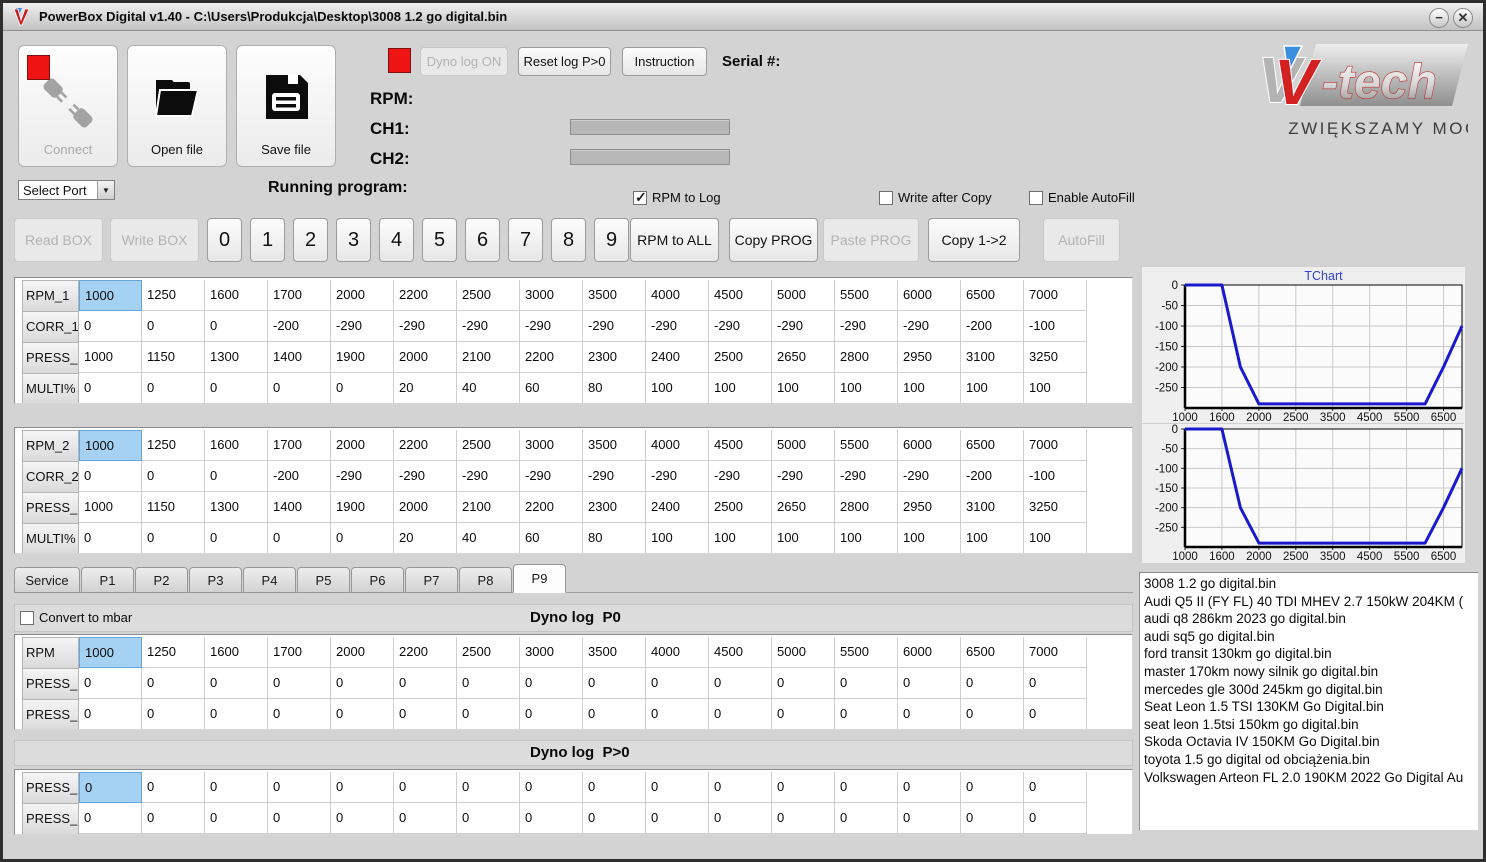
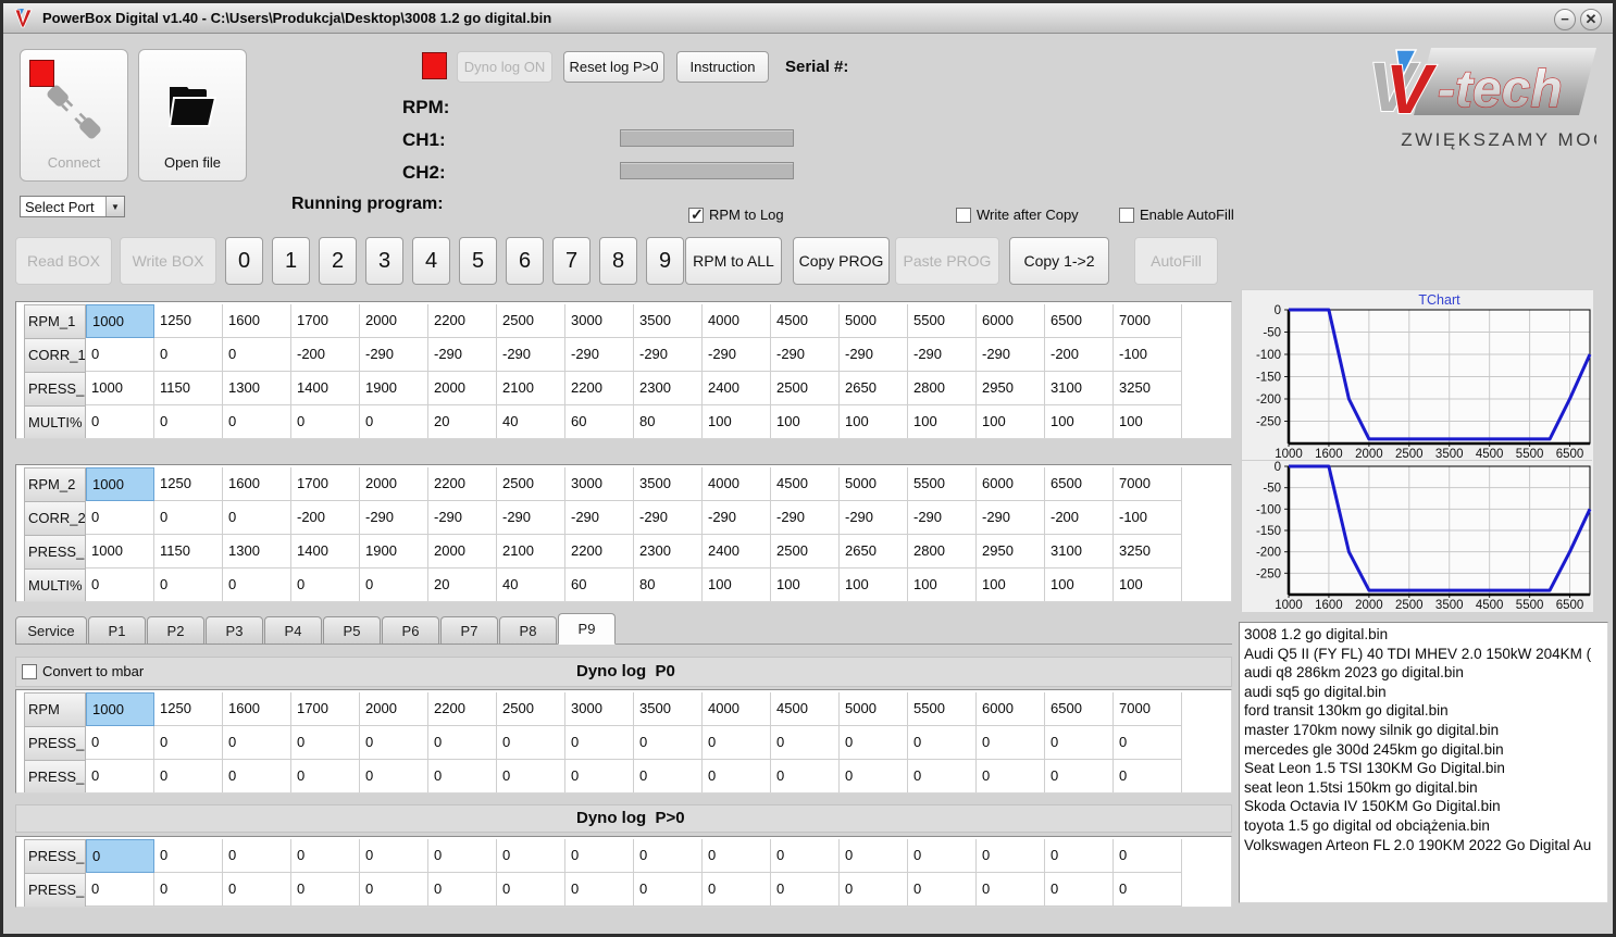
  PowerBox Digital v1.40 - C:\Users\Produkcja\Desktop\3008 1.2 go digital.bin
  −
  ✕
  Connect
  Open file
- Save file
  Dyno log ON
  Reset log P>0
  Instruction
  Serial #:
  RPM:
  CH1:
  CH2:
  Select Port
  ▼
  Running program:
  RPM to Log
  Write after Copy
  Enable AutoFill
  Read BOX
  Write BOX
  0
  1
  2
  3
  4
  5
  6
  7
  8
  9
  RPM to ALL
  Copy PROG
  Paste PROG
  Copy 1->2
  AutoFill
  RPM_1
  1000
  1250
  1600
  1700
  2000
  2200
  2500
  3000
  3500
  4000
  4500
  5000
  5500
  6000
  6500
  7000
  CORR_1
  0
  0
  0
  -200
  -290
  -290
  -290
  -290
  -290
  -290
  -290
  -290
  -290
  -290
  -200
  -100
  PRESS_
  1000
  1150
  1300
  1400
  1900
  2000
  2100
  2200
  2300
  2400
  2500
  2650
  2800
  2950
  3100
  3250
  MULTI%
  0
  0
  0
  0
  0
  20
  40
  60
  80
  100
  100
  100
  100
  100
  100
  100
  RPM_2
  1000
  1250
  1600
  1700
  2000
  2200
  2500
  3000
  3500
  4000
  4500
  5000
  5500
  6000
  6500
  7000
  CORR_2
  0
  0
  0
  -200
  -290
  -290
  -290
  -290
  -290
  -290
  -290
  -290
  -290
  -290
  -200
  -100
  PRESS_
  1000
  1150
  1300
  1400
  1900
  2000
  2100
  2200
  2300
  2400
  2500
  2650
  2800
  2950
  3100
  3250
  MULTI%
  0
  0
  0
  0
  0
  20
  40
  60
  80
  100
  100
  100
  100
  100
  100
  100
  Service
  P1
  P2
  P3
  P4
  P5
  P6
  P7
  P8
  P9
  Convert to mbar
  Dyno log P0
  RPM
  1000
  1250
  1600
  1700
  2000
  2200
  2500
  3000
  3500
  4000
  4500
  5000
  5500
  6000
  6500
  7000
  PRESS_
  0
  0
  0
  0
  0
  0
  0
  0
  0
  0
  0
  0
  0
  0
  0
  0
  PRESS_
  0
  0
  0
  0
  0
  0
  0
  0
  0
  0
  0
  0
  0
  0
  0
  0
  Dyno log P>0
  PRESS_
  0
  0
  0
  0
  0
  0
  0
  0
  0
  0
  0
  0
  0
  0
  0
  0
  PRESS_
  0
  0
  0
  0
  0
  0
  0
  0
  0
  0
  0
  0
  0
  0
  0
  0
  V
  V
  -tech
  ZWIĘKSZAMY MO
  0
  -50
  -100
  -150
  -200
  -250
  1000
  1600
  2000
  2500
  3500
  4500
  5500
  6500
  TChart
  0
  -50
  -100
  -150
  -200
  -250
  1000
  1600
  2000
  2500
  3500
  4500
  5500
  6500
  3008 1.2 go digital.bin
- Audi Q5 II (FY FL) 40 TDI MHEV 2.7 150kW 204KM (
+ Audi Q5 II (FY FL) 40 TDI MHEV 2.0 150kW 204KM (
  audi q8 286km 2023 go digital.bin
  audi sq5 go digital.bin
  ford transit 130km go digital.bin
  master 170km nowy silnik go digital.bin
  mercedes gle 300d 245km go digital.bin
  Seat Leon 1.5 TSI 130KM Go Digital.bin
  seat leon 1.5tsi 150km go digital.bin
  Skoda Octavia IV 150KM Go Digital.bin
  toyota 1.5 go digital od obciążenia.bin
  Volkswagen Arteon FL 2.0 190KM 2022 Go Digital Au
